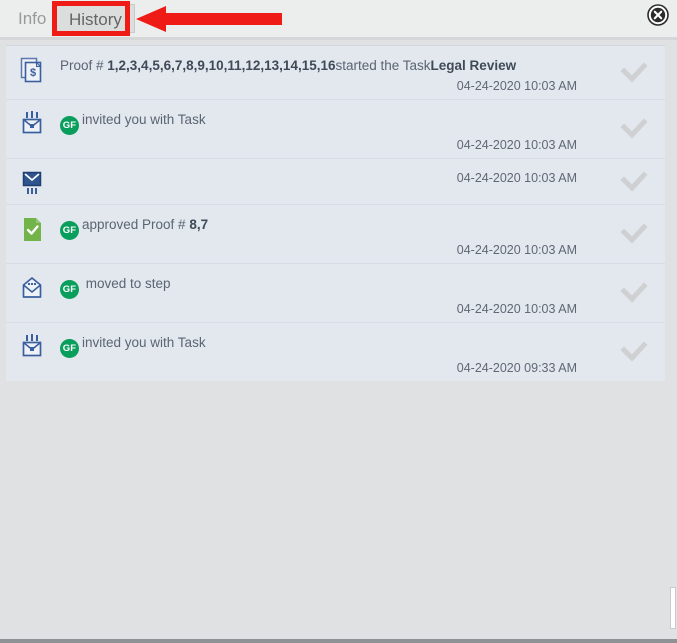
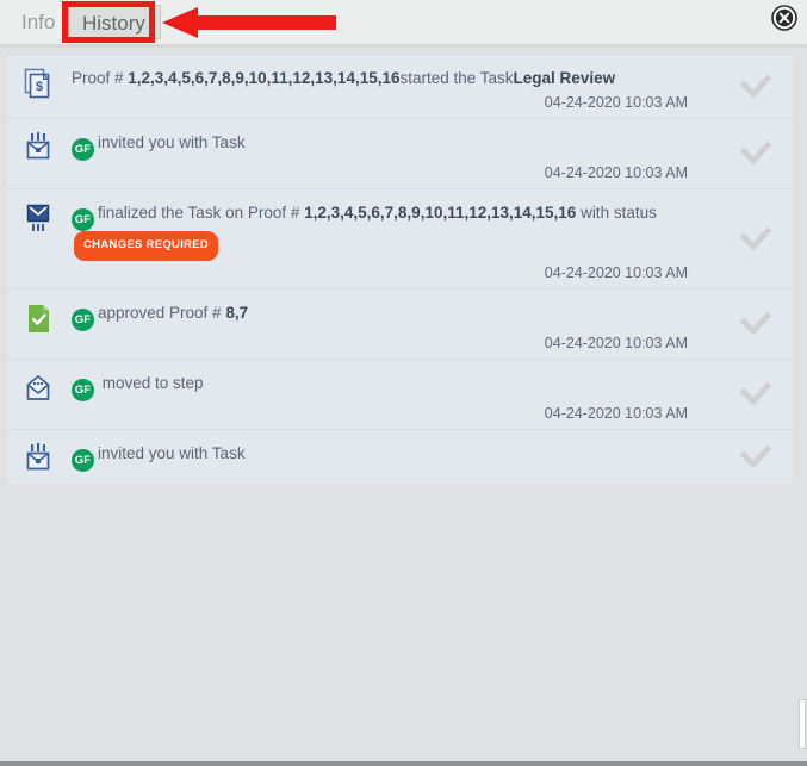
  Info
  History
  $
  Proof # 1,2,3,4,5,6,7,8,9,10,11,12,13,14,15,16started the TaskLegal Review
  04-24-2020 10:03 AM
  GFinvited you with Task
  04-24-2020 10:03 AM
+ GFfinalized the Task on Proof # 1,2,3,4,5,6,7,8,9,10,11,12,13,14,15,16 with status CHANGES REQUIRED
  04-24-2020 10:03 AM
  GFapproved Proof # 8,7
  04-24-2020 10:03 AM
  GF moved to step
  04-24-2020 10:03 AM
  GFinvited you with Task
- 04-24-2020 09:33 AM
